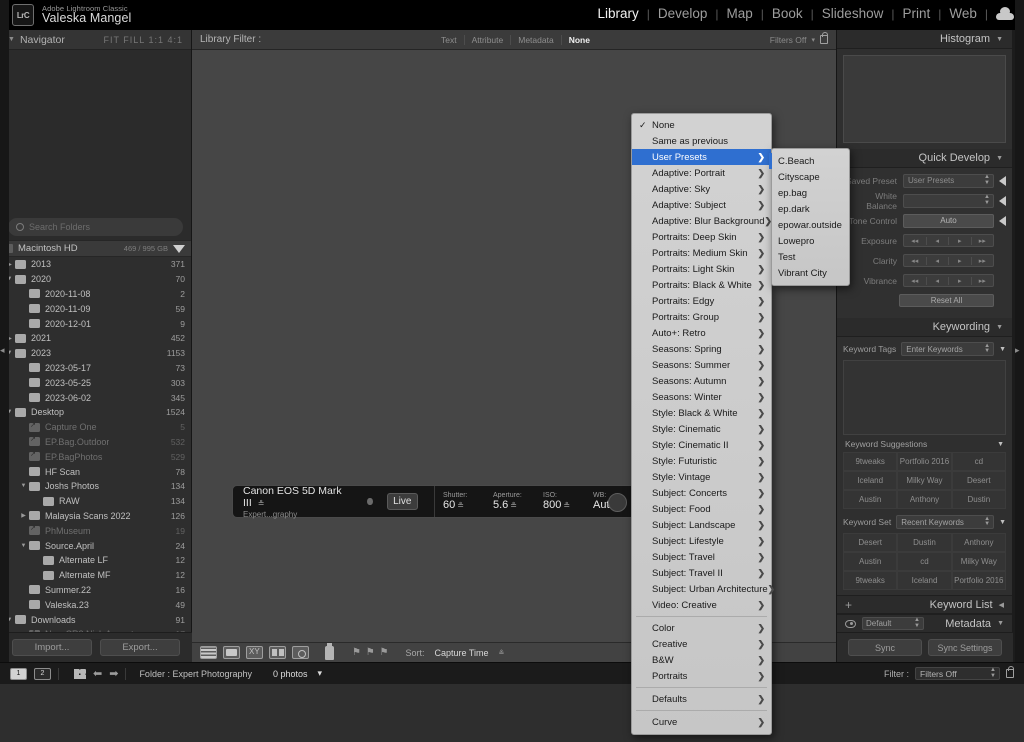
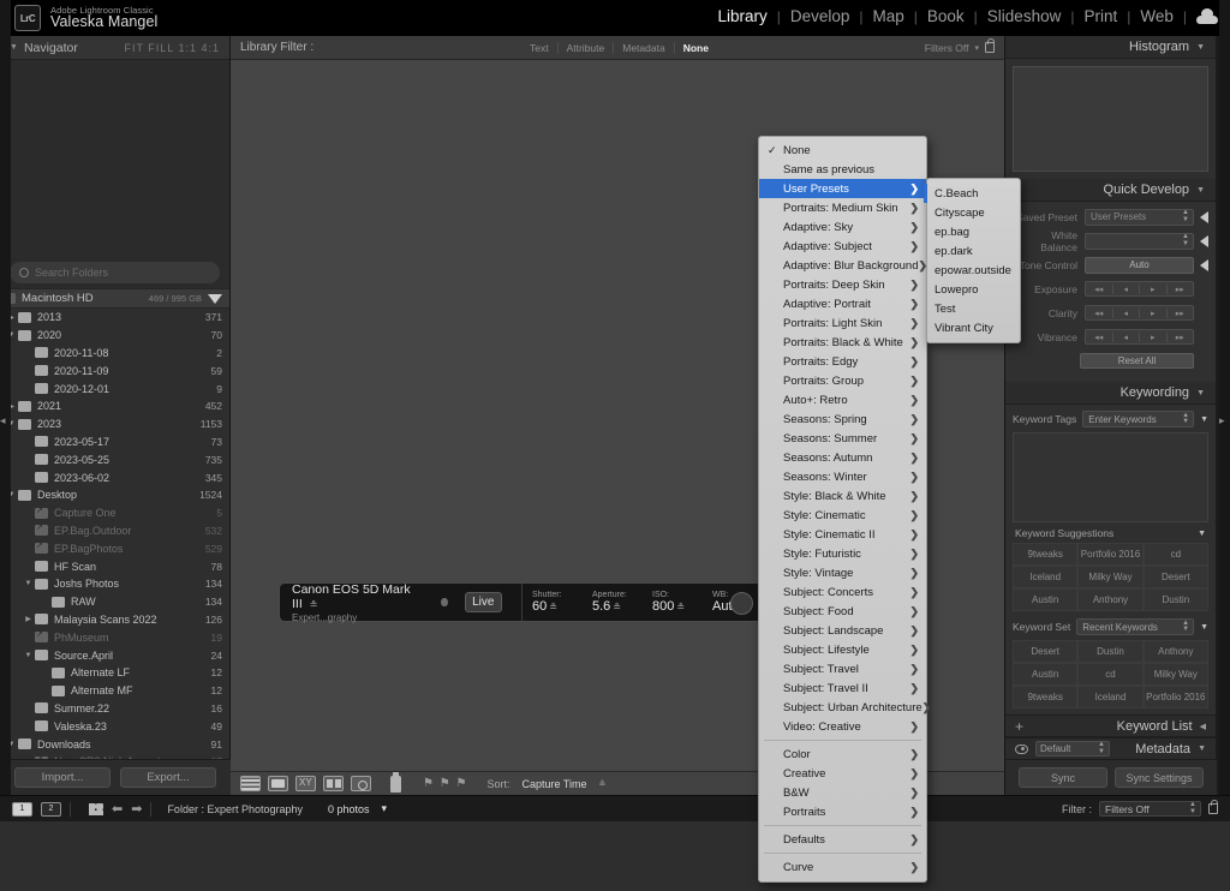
  LrC
  Adobe Lightroom Classic
  Valeska Mangel
  Library
  |
  Develop
  |
  Map
  |
  Book
  |
  Slideshow
  |
  Print
  |
  Web
  |
  Navigator
  FIT FILL 1:1 4:1
  Search Folders
  Macintosh HD
  469 / 995 GB
  2013
  371
  2020
  70
  2020-11-08
  2
  2020-11-09
  59
  2020-12-01
  9
  2021
  452
  2023
  1153
  2023-05-17
  73
  2023-05-25
- 303
+ 735
  2023-06-02
  345
  Desktop
  1524
  Capture One
  5
  EP.Bag.Outdoor
  532
  EP.BagPhotos
  529
  HF Scan
  78
  Joshs Photos
  134
  RAW
  134
  Malaysia Scans 2022
  126
  PhMuseum
  19
  Source.April
  24
  Alternate LF
  12
  Alternate MF
  12
  Summer.22
  16
  Valeska.23
  49
  Downloads
  91
  Import...
  Export...
  Library Filter :
  Text
  Attribute
  Metadata
  None
  Filters Off
  Canon EOS 5D Mark III ≗
  Expert...graphy
  Live
  60 ≗
  5.6 ≗
  800 ≗
  ⚑ ⚑ ⚑
  Sort:
  Capture Time
  Histogram
  Quick Develop
  aved Preset
  User Presets
  White Balance
  Tone Control
  Auto
  Exposure
  Clarity
  Vibrance
  Reset All
  Keywording
  Keyword Tags
  Enter Keywords
  Keyword Suggestions
  9tweaks
  Portfolio 2016
  cd
  Iceland
  Milky Way
  Desert
  Austin
  Anthony
  Dustin
  Keyword Set
  Recent Keywords
  Desert
  Dustin
  Anthony
  Austin
  cd
  Milky Way
  9tweaks
  Iceland
  Portfolio 2016
  +
  Keyword List
  Default
  Metadata
  Sync
  Sync Settings
  ◂
  ▸
  ⬅
  ➡
  Folder : Expert Photography
  0 photos
  ▾
  Filter :
  Filters Off
  ✓
  None
  Same as previous
  User Presets
  ❯
- Adaptive: Portrait
+ Portraits: Medium Skin
  ❯
  Adaptive: Sky
  ❯
  Adaptive: Subject
  ❯
  Adaptive: Blur Background
  ❯
  Portraits: Deep Skin
  ❯
- Portraits: Medium Skin
+ Adaptive: Portrait
  ❯
  Portraits: Light Skin
  ❯
  Portraits: Black & White
  ❯
  Portraits: Edgy
  ❯
  Portraits: Group
  ❯
  Auto+: Retro
  ❯
  Seasons: Spring
  ❯
  Seasons: Summer
  ❯
  Seasons: Autumn
  ❯
  Seasons: Winter
  ❯
  Style: Black & White
  ❯
  Style: Cinematic
  ❯
  Style: Cinematic II
  ❯
  Style: Futuristic
  ❯
  Style: Vintage
  ❯
  Subject: Concerts
  ❯
  Subject: Food
  ❯
  Subject: Landscape
  ❯
  Subject: Lifestyle
  ❯
  Subject: Travel
  ❯
  Subject: Travel II
  ❯
  Subject: Urban Architecture
  ❯
  Video: Creative
  ❯
  Color
  ❯
  Creative
  ❯
  B&W
  ❯
  Portraits
  ❯
  Defaults
  ❯
  Curve
  ❯
  C.Beach
  Cityscape
  ep.bag
  ep.dark
  epowar.outside
  Lowepro
  Test
  Vibrant City
